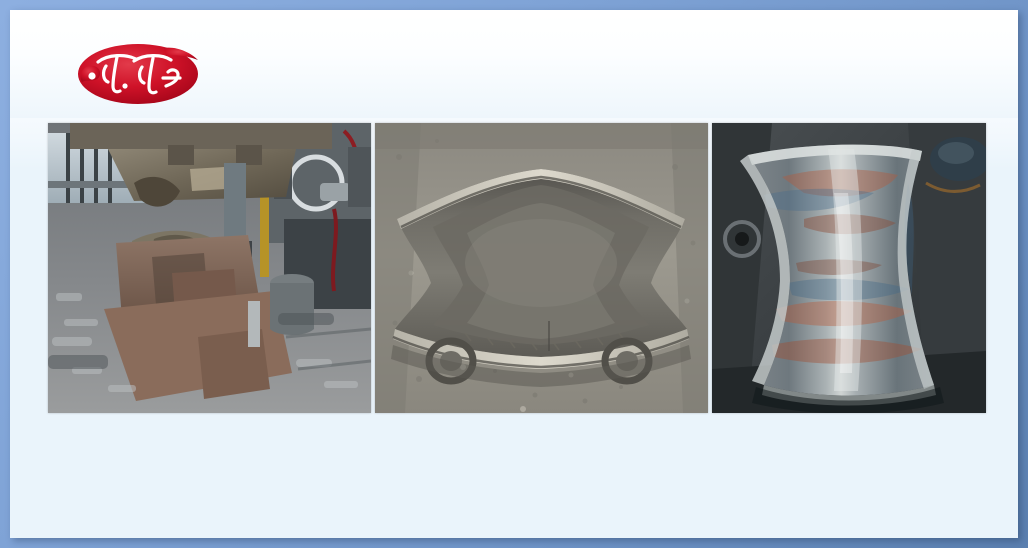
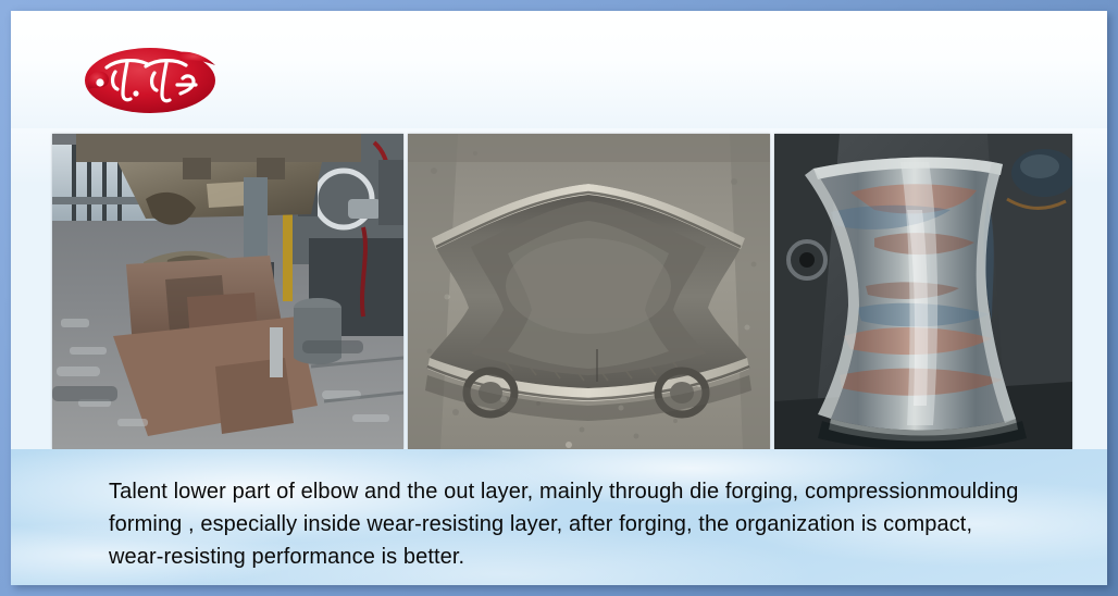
+ Talent lower part of elbow and the out layer, mainly through die forging, compressionmoulding forming , especially inside wear-resisting layer, after forging, the organization is compact, wear-resisting performance is better.
